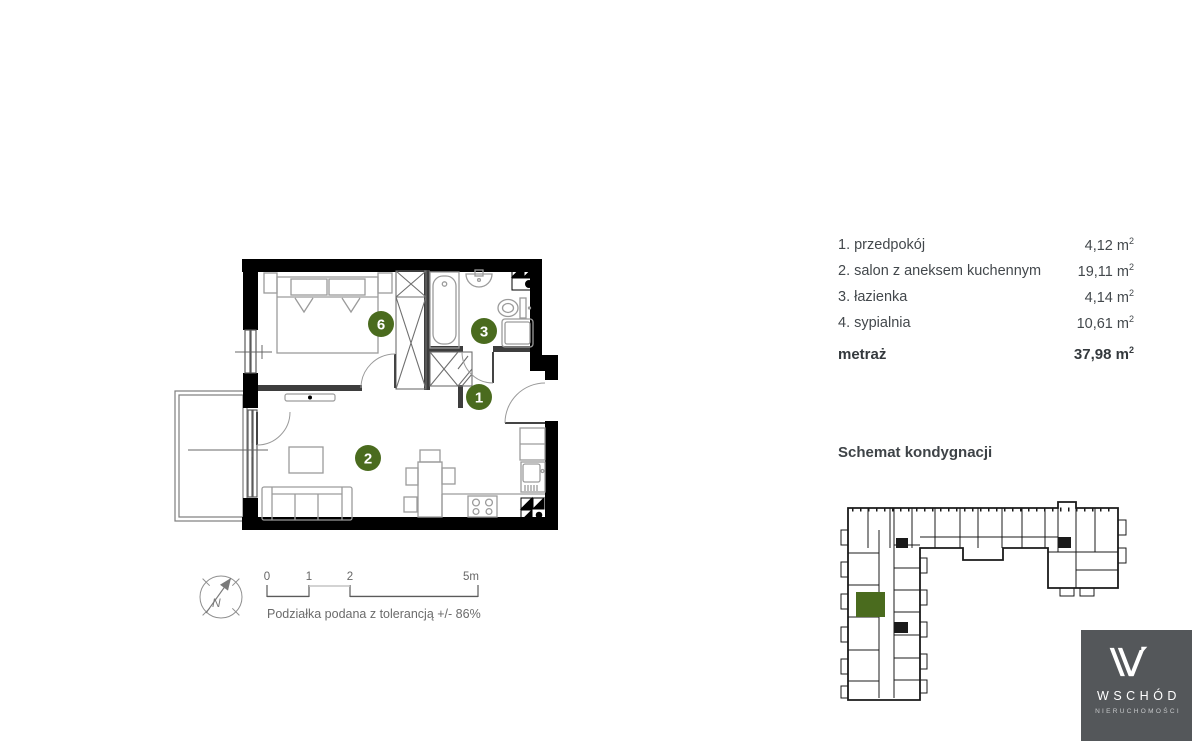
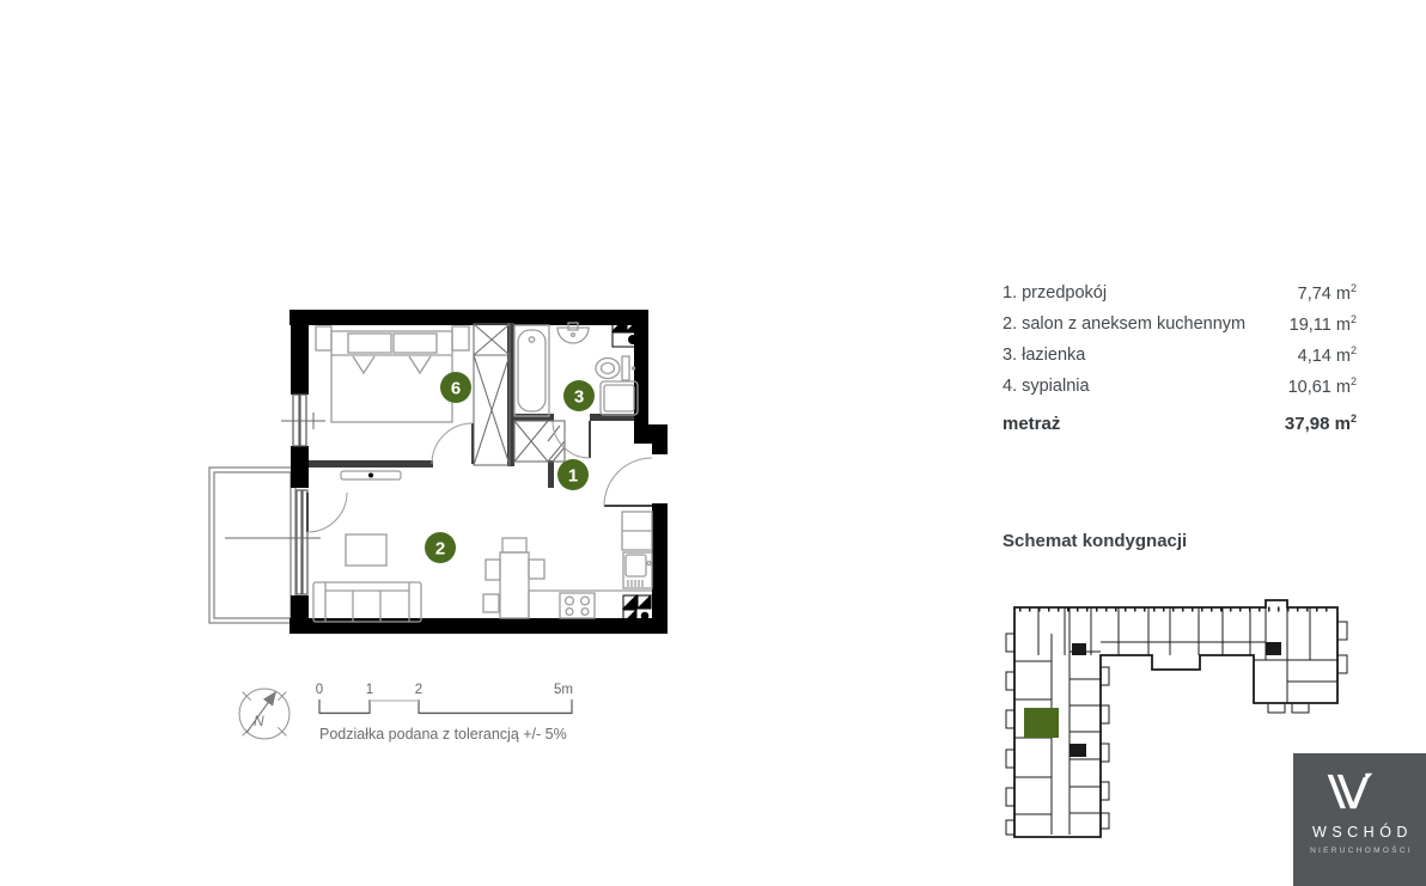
  6
  3
  1
  2
  N
  0
  1
  2
  5m
- Podziałka podana z tolerancją +/- 86%
+ Podziałka podana z tolerancją +/- 5%
  1. przedpokój
- 4,12 m2
+ 7,74 m2
  2. salon z aneksem kuchennym
  19,11 m2
  3. łazienka
  4,14 m2
  4. sypialnia
  10,61 m2
  metraż
  37,98 m2
  Schemat kondygnacji
  WSCHÓD
